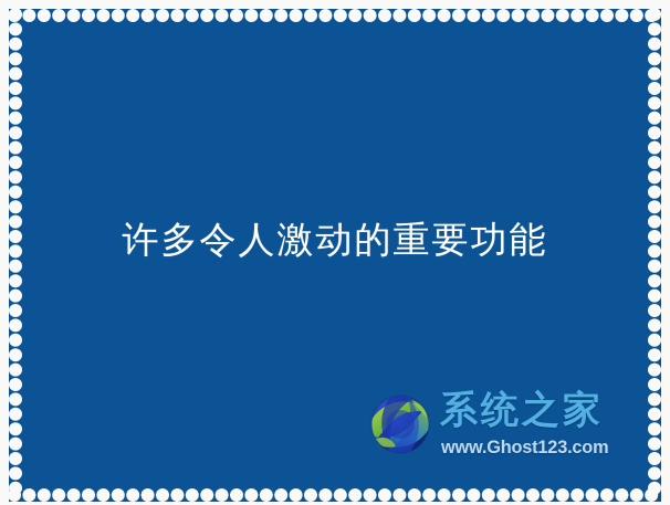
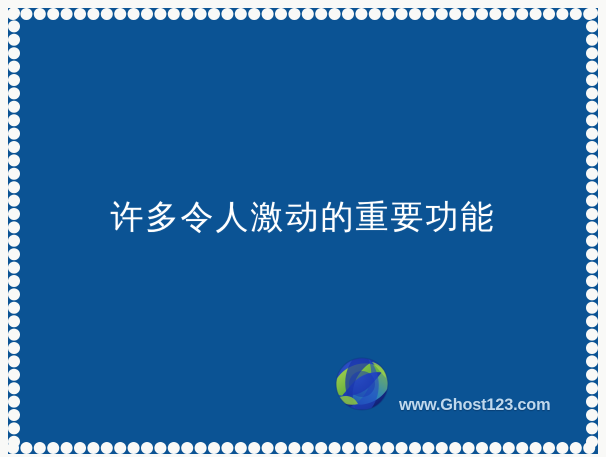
  许多令人激动的重要功能
- 系统之家
  www.Ghost123.com
